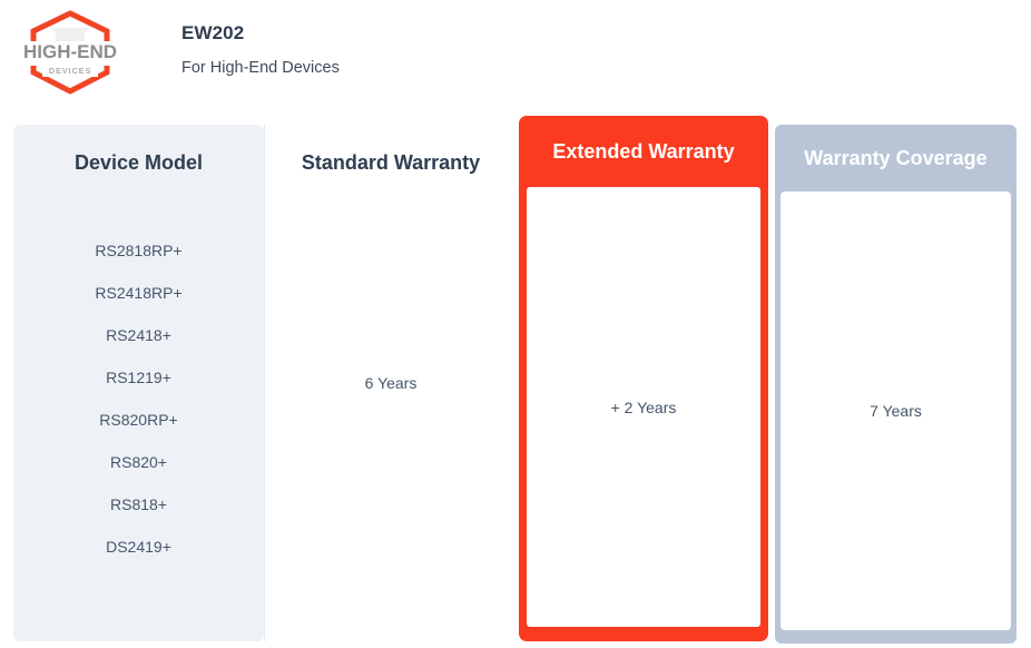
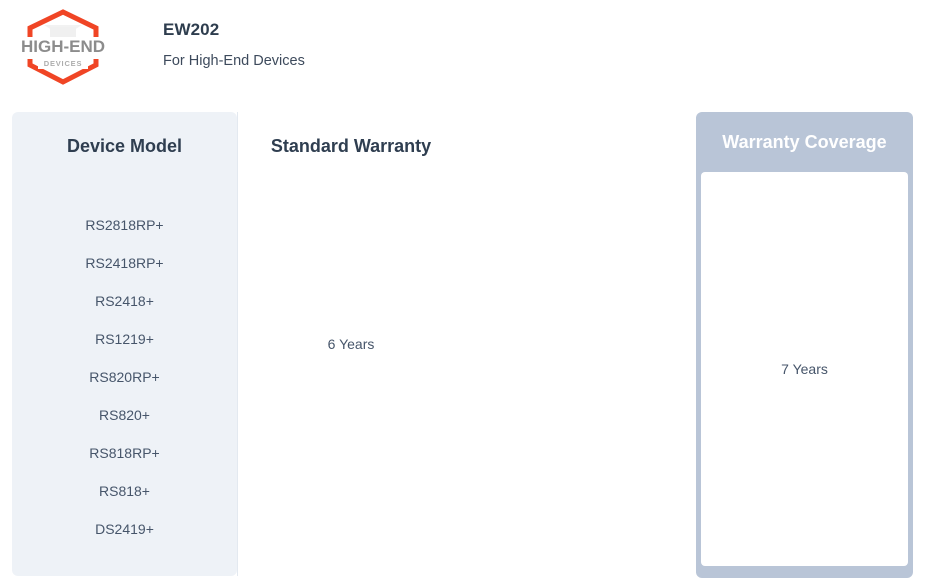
  HIGH-END
  DEVICES
  EW202
  For High-End Devices
  Device Model
  RS2818RP+
  RS2418RP+
  RS2418+
  RS1219+
  RS820RP+
  RS820+
+ RS818RP+
  RS818+
  DS2419+
  Standard Warranty
  6 Years
- Extended Warranty
- + 2 Years
  Warranty Coverage
  7 Years
